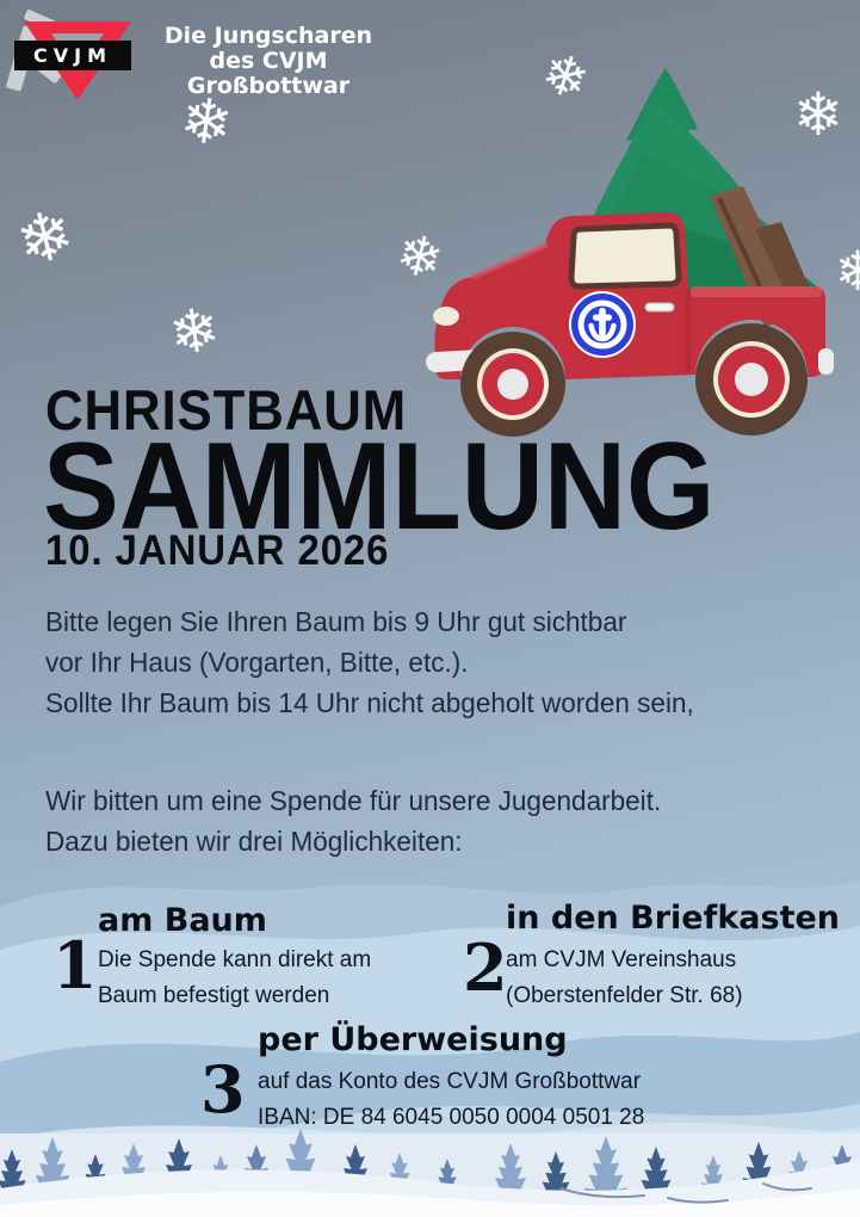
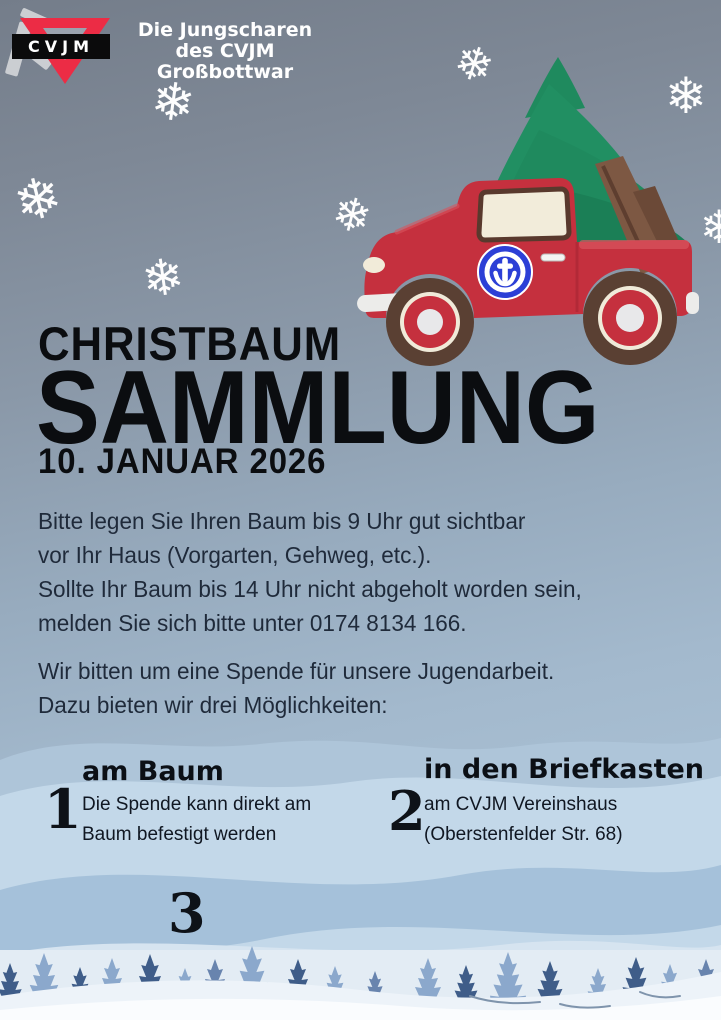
  CVJM
  Die Jungscharen
  des CVJM Großbottwar
  ❄
  ❄
  CHRISTBAUM
  SAMMLUNG
  10. JANUAR 2026
  Bitte legen Sie Ihren Baum bis 9 Uhr gut sichtbar
- vor Ihr Haus (Vorgarten, Bitte, etc.).
+ vor Ihr Haus (Vorgarten, Gehweg, etc.).
  Sollte Ihr Baum bis 14 Uhr nicht abgeholt worden sein,
+ melden Sie sich bitte unter 0174 8134 166.
  Wir bitten um eine Spende für unsere Jugendarbeit.
  Dazu bieten wir drei Möglichkeiten:
  1
  am Baum
  Die Spende kann direkt am
  Baum befestigt werden
  2
  in den Briefkasten
  am CVJM Vereinshaus
  (Oberstenfelder Str. 68)
  3
- per Überweisung
- auf das Konto des CVJM Großbottwar
- IBAN: DE 84 6045 0050 0004 0501 28
